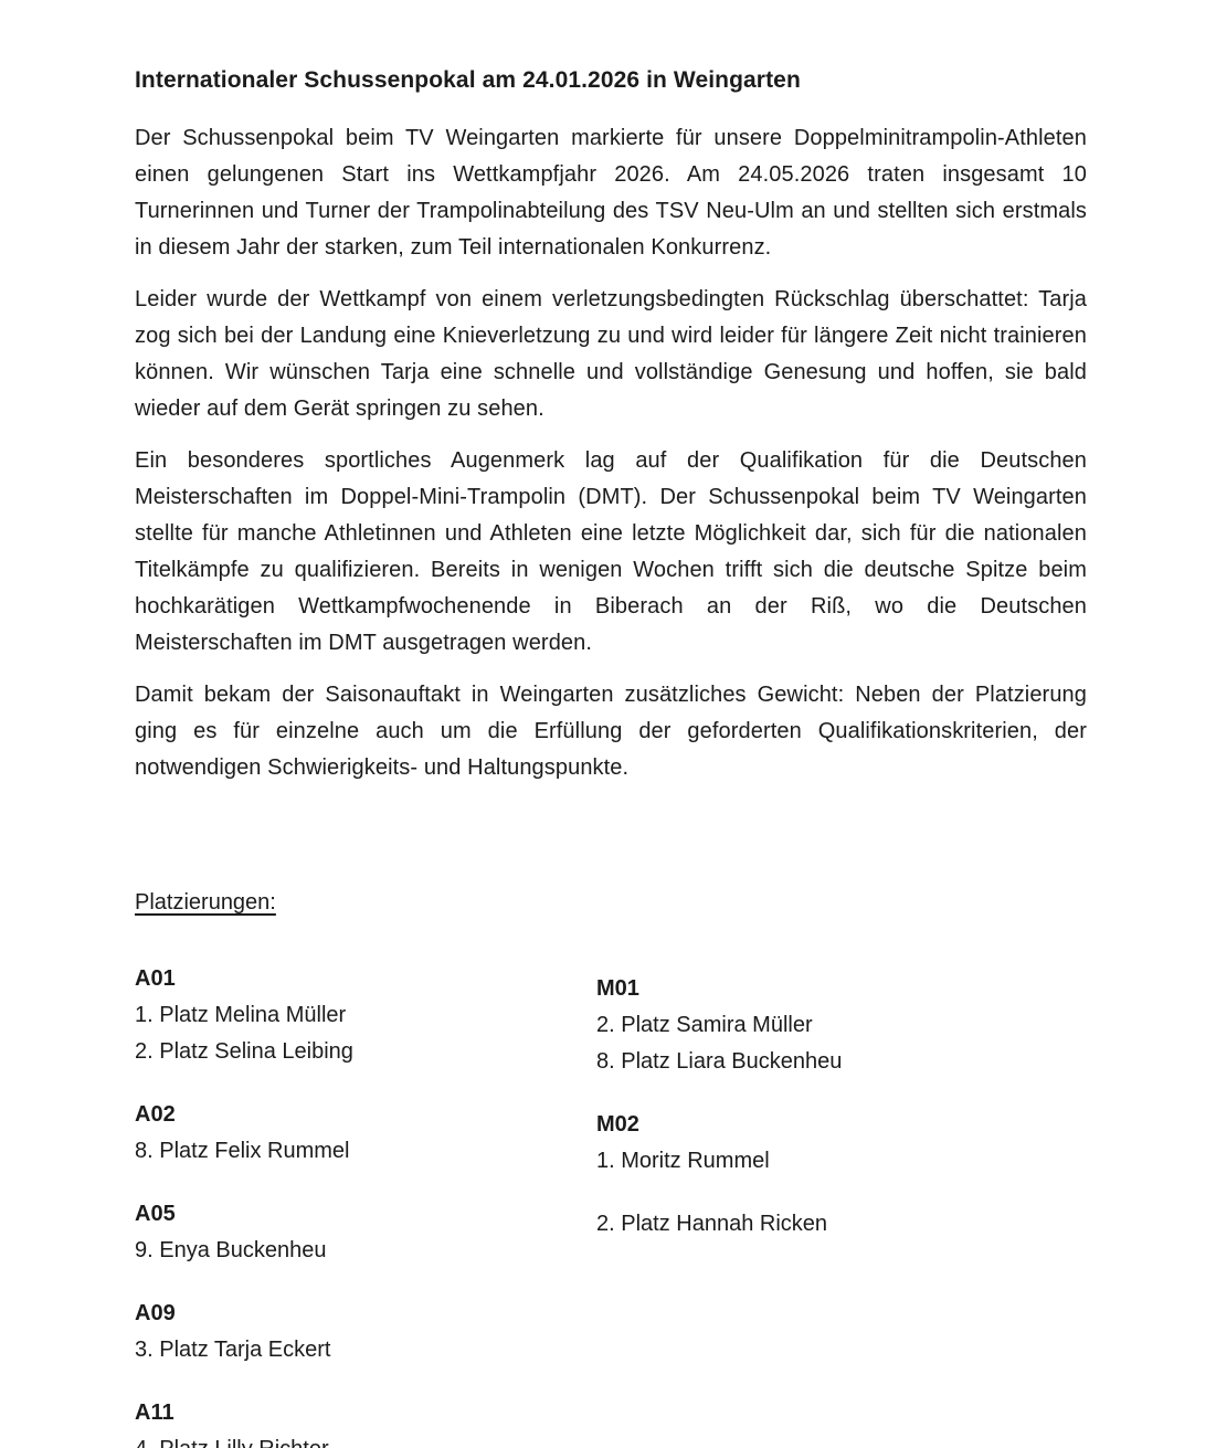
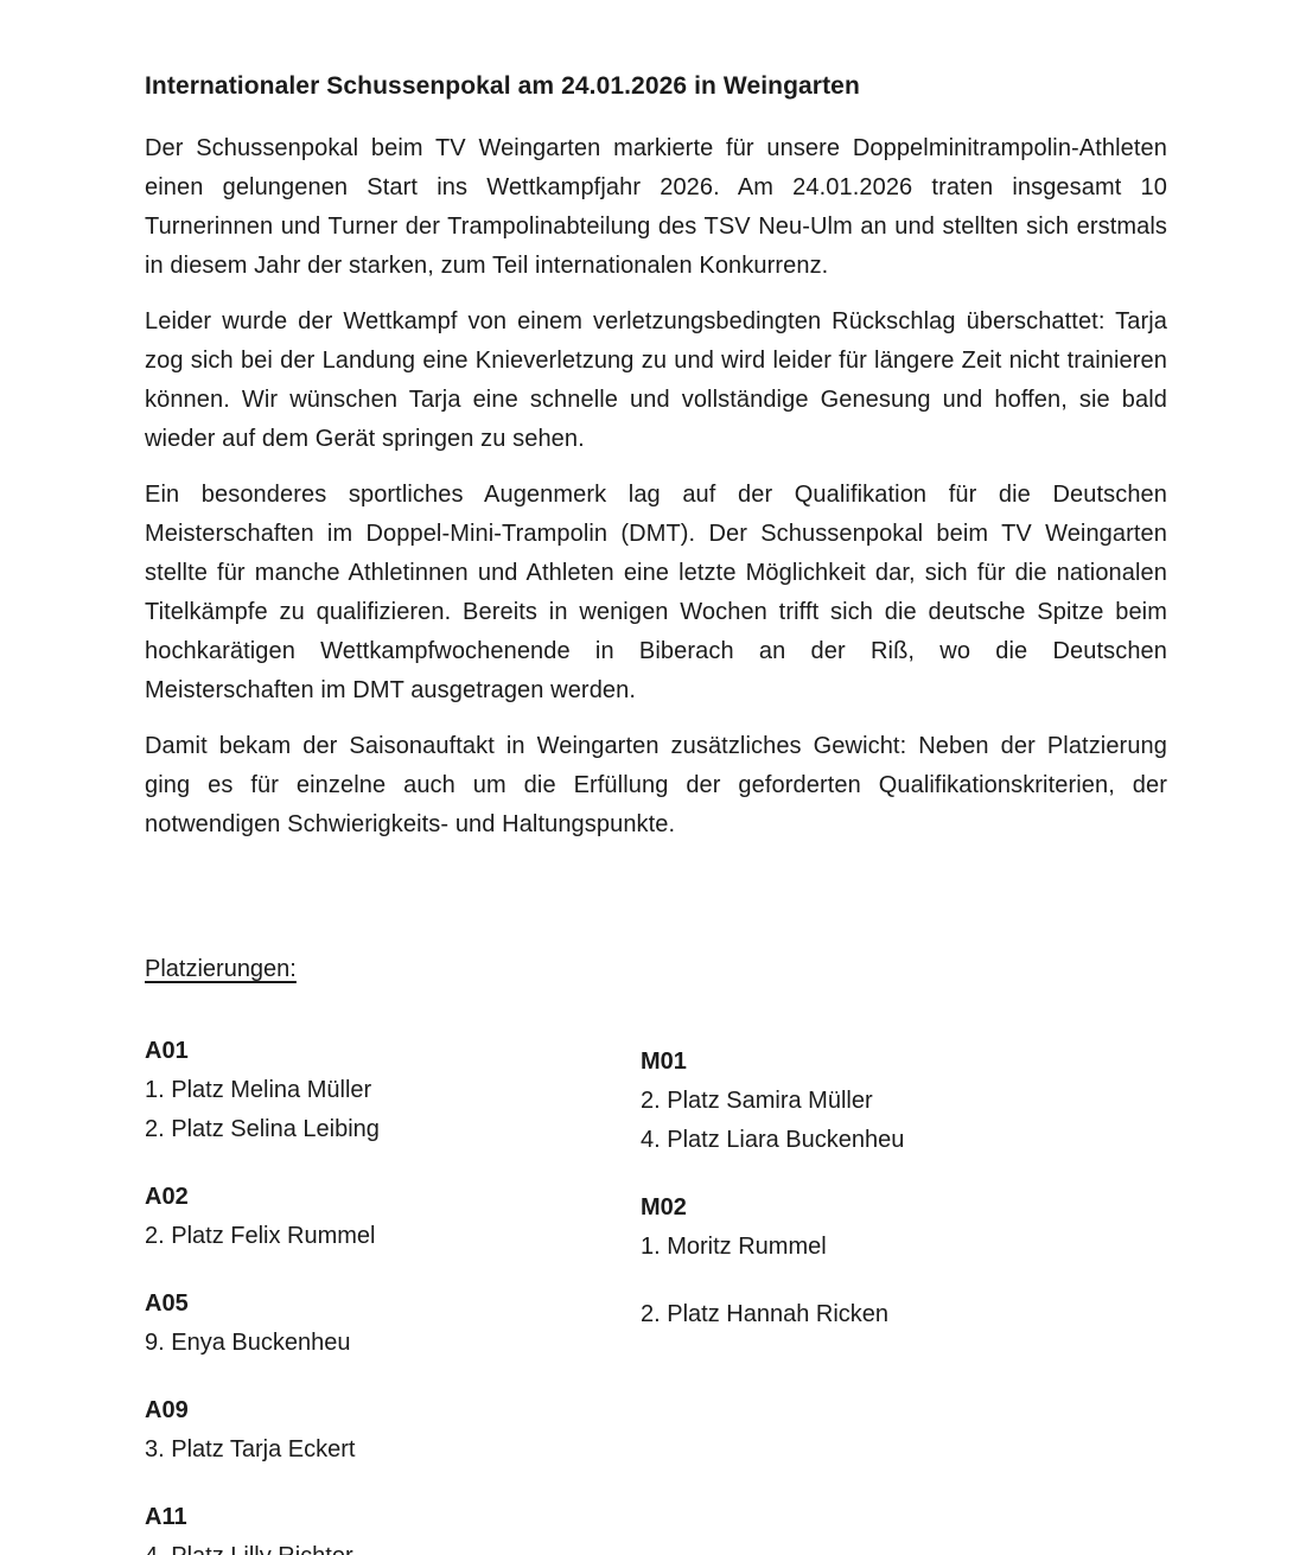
  Internationaler Schussenpokal am 24.01.2026 in Weingarten
- Der Schussenpokal beim TV Weingarten markierte für unsere Doppelminitrampolin-Athleten einen gelungenen Start ins Wettkampfjahr 2026. Am 24.05.2026 traten insgesamt 10 Turnerinnen und Turner der Trampolinabteilung des TSV Neu-Ulm an und stellten sich erstmals in diesem Jahr der starken, zum Teil internationalen Konkurrenz.
+ Der Schussenpokal beim TV Weingarten markierte für unsere Doppelminitrampolin-Athleten einen gelungenen Start ins Wettkampfjahr 2026. Am 24.01.2026 traten insgesamt 10 Turnerinnen und Turner der Trampolinabteilung des TSV Neu-Ulm an und stellten sich erstmals in diesem Jahr der starken, zum Teil internationalen Konkurrenz.
  Leider wurde der Wettkampf von einem verletzungsbedingten Rückschlag überschattet: Tarja zog sich bei der Landung eine Knieverletzung zu und wird leider für längere Zeit nicht trainieren können. Wir wünschen Tarja eine schnelle und vollständige Genesung und hoffen, sie bald wieder auf dem Gerät springen zu sehen.
  Ein besonderes sportliches Augenmerk lag auf der Qualifikation für die Deutschen Meisterschaften im Doppel-Mini-Trampolin (DMT). Der Schussenpokal beim TV Weingarten stellte für manche Athletinnen und Athleten eine letzte Möglichkeit dar, sich für die nationalen Titelkämpfe zu qualifizieren. Bereits in wenigen Wochen trifft sich die deutsche Spitze beim hochkarätigen Wettkampfwochenende in Biberach an der Riß, wo die Deutschen Meisterschaften im DMT ausgetragen werden.
  Damit bekam der Saisonauftakt in Weingarten zusätzliches Gewicht: Neben der Platzierung ging es für einzelne auch um die Erfüllung der geforderten Qualifikationskriterien, der notwendigen Schwierigkeits- und Haltungspunkte.
  Platzierungen:
  A01
  1. Platz Melina Müller
  2. Platz Selina Leibing
  A02
- 8. Platz Felix Rummel
+ 2. Platz Felix Rummel
  A05
  9. Enya Buckenheu
  A09
  3. Platz Tarja Eckert
  A11
  M01
  2. Platz Samira Müller
- 8. Platz Liara Buckenheu
+ 4. Platz Liara Buckenheu
  M02
  1. Moritz Rummel
  2. Platz Hannah Ricken
